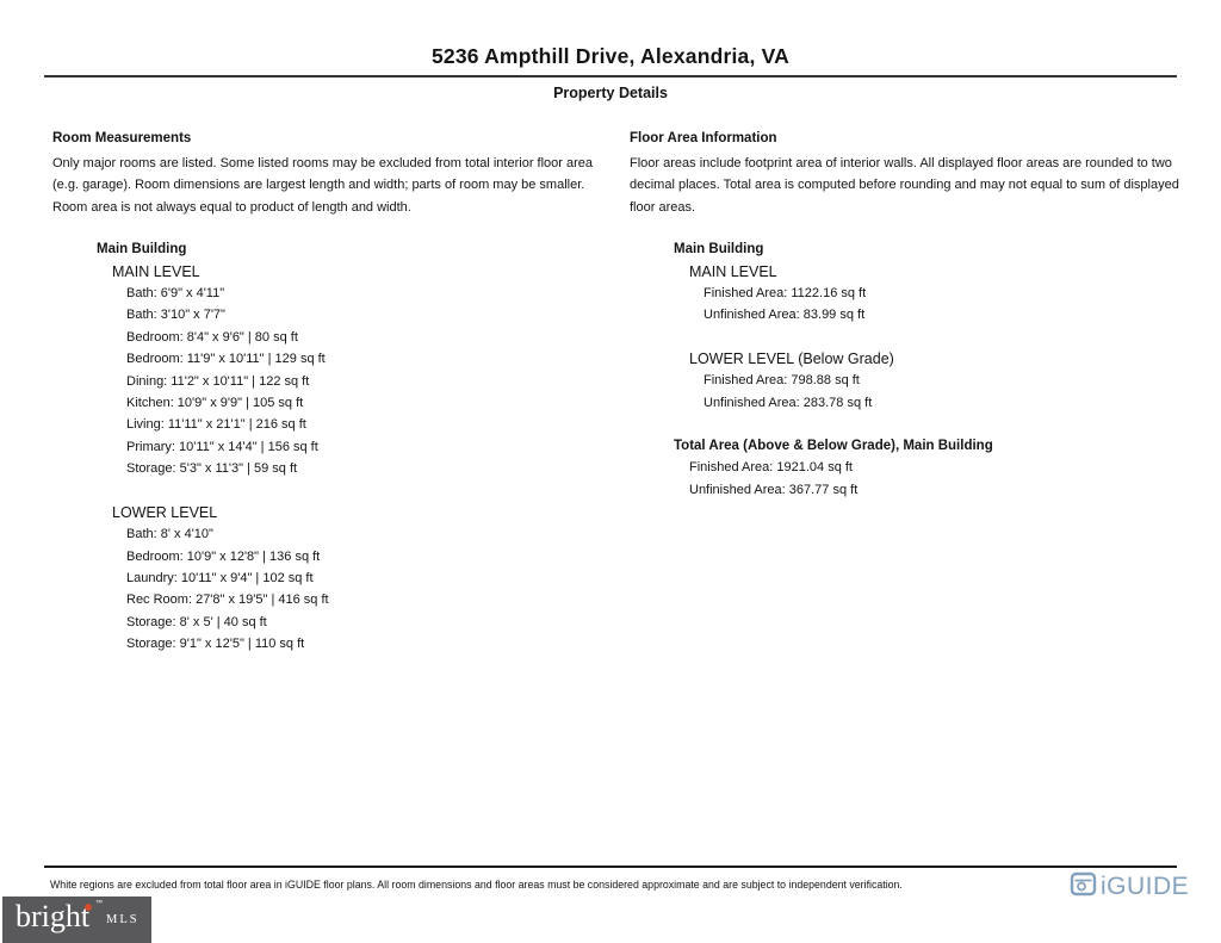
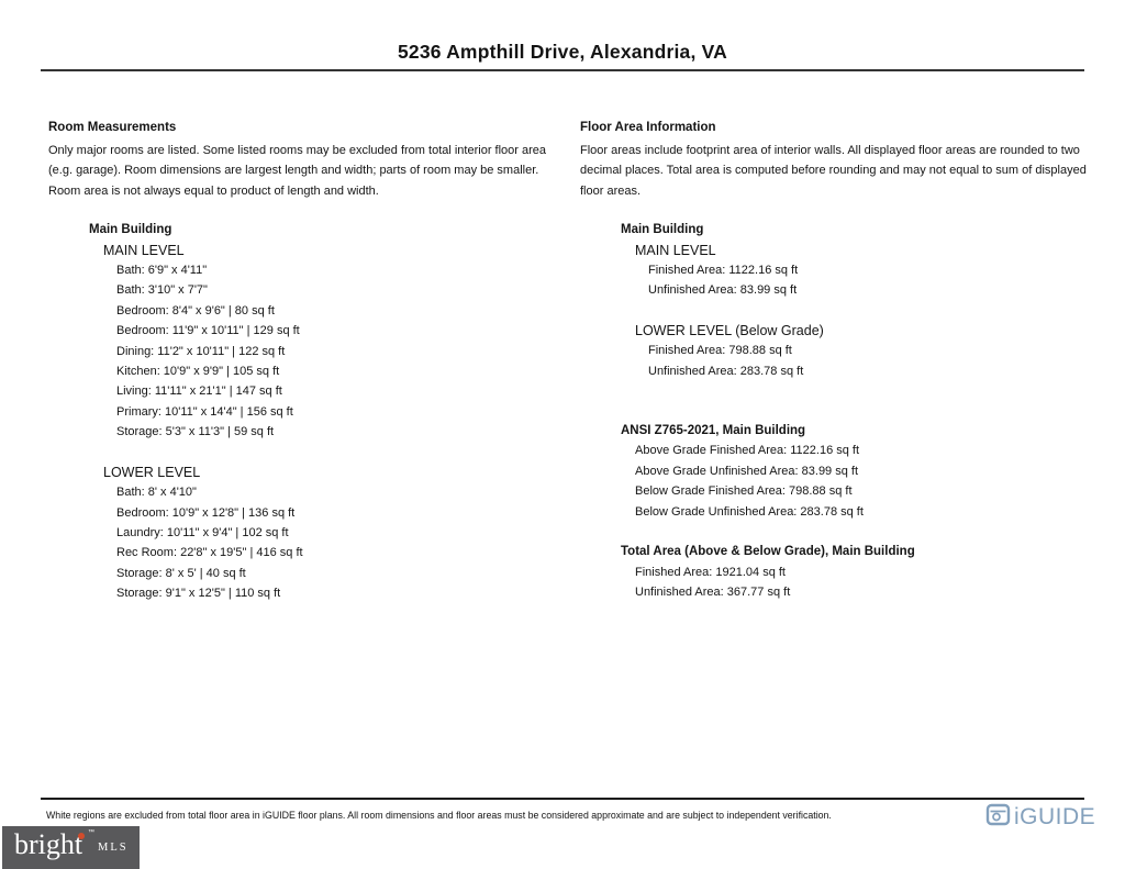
  5236 Ampthill Drive, Alexandria, VA
- Property Details
  Room Measurements
  Only major rooms are listed. Some listed rooms may be excluded from total interior floor area (e.g. garage). Room dimensions are largest length and width; parts of room may be smaller. Room area is not always equal to product of length and width.
  Main Building
  MAIN LEVEL
  Bath: 6'9" x 4'11"
  Bath: 3'10" x 7'7"
  Bedroom: 8'4" x 9'6" | 80 sq ft
  Bedroom: 11'9" x 10'11" | 129 sq ft
  Dining: 11'2" x 10'11" | 122 sq ft
  Kitchen: 10'9" x 9'9" | 105 sq ft
- Living: 11'11" x 21'1" | 216 sq ft
+ Living: 11'11" x 21'1" | 147 sq ft
  Primary: 10'11" x 14'4" | 156 sq ft
  Storage: 5'3" x 11'3" | 59 sq ft
  LOWER LEVEL
  Bath: 8' x 4'10"
  Bedroom: 10'9" x 12'8" | 136 sq ft
  Laundry: 10'11" x 9'4" | 102 sq ft
- Rec Room: 27'8" x 19'5" | 416 sq ft
+ Rec Room: 22'8" x 19'5" | 416 sq ft
  Storage: 8' x 5' | 40 sq ft
  Storage: 9'1" x 12'5" | 110 sq ft
  Floor Area Information
  Floor areas include footprint area of interior walls. All displayed floor areas are rounded to two decimal places. Total area is computed before rounding and may not equal to sum of displayed floor areas.
  Main Building
  MAIN LEVEL
  Finished Area: 1122.16 sq ft
  Unfinished Area: 83.99 sq ft
  LOWER LEVEL (Below Grade)
  Finished Area: 798.88 sq ft
  Unfinished Area: 283.78 sq ft
+ ANSI Z765-2021, Main Building
+ Above Grade Finished Area: 1122.16 sq ft
+ Above Grade Unfinished Area: 83.99 sq ft
+ Below Grade Finished Area: 798.88 sq ft
+ Below Grade Unfinished Area: 283.78 sq ft
  Total Area (Above & Below Grade), Main Building
  Finished Area: 1921.04 sq ft
  Unfinished Area: 367.77 sq ft
  White regions are excluded from total floor area in iGUIDE floor plans. All room dimensions and floor areas must be considered approximate and are subject to independent verification.
  iGUIDE
  bright
  MLS
